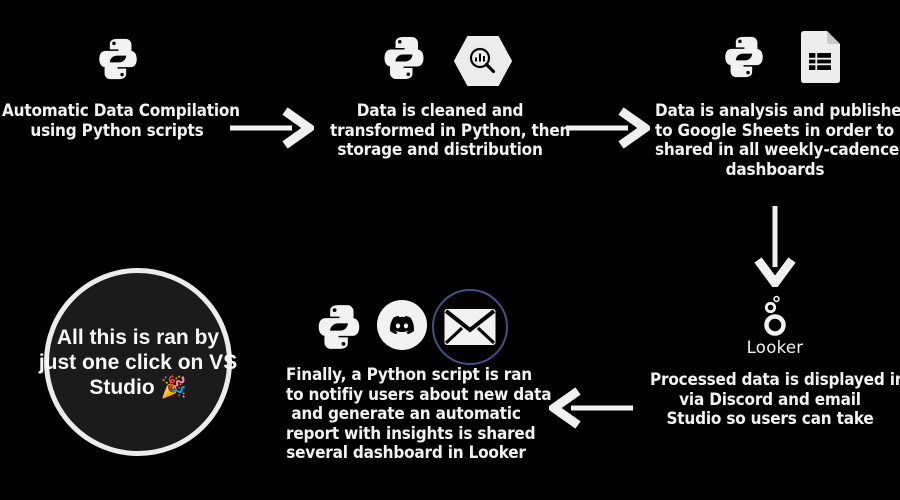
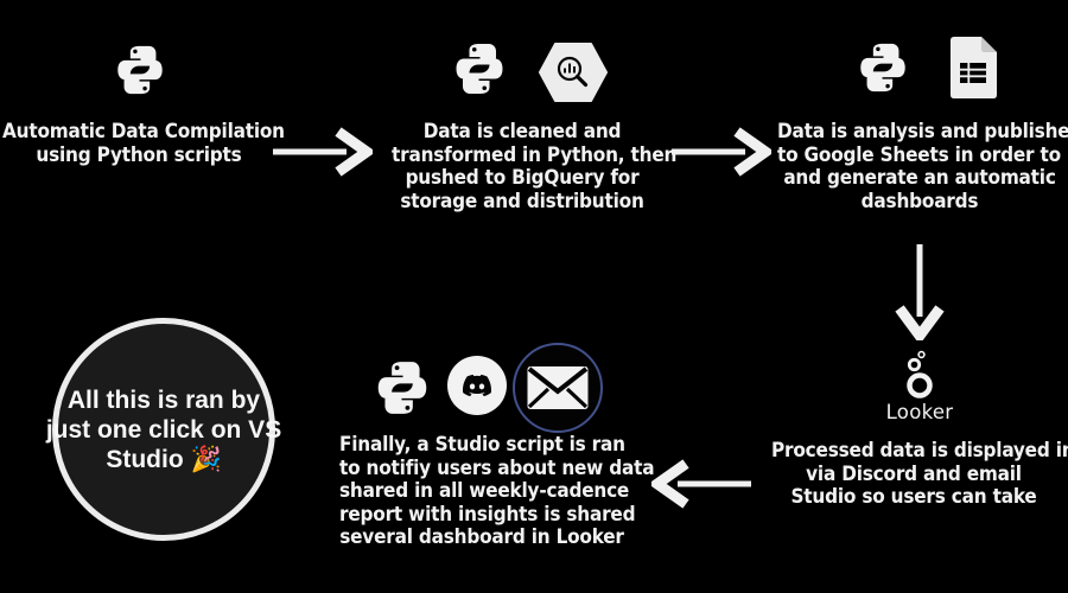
  Automatic Data Compilatio
  using Python scripts
  Data is cleaned and
  transformed in Python, the
+ pushed to BigQuery for
  storage and distribution
  Data is analysis and publishe
  to Google Sheets in order to
- shared in all weekly-cadence
+ and generate an automatic
  dashboards
  Looker
  Processed data is displayed i
  via Discord and email
  Studio so users can take
- Finally, a Python script is ran
+ Finally, a Studio script is ran
  to notifiy users about new data
- and generate an automatic
+ shared in all weekly-cadence
  report with insights is shared
  several dashboard in Looker
  All this is ran by
  just one click on VS
  Studio 🎉
